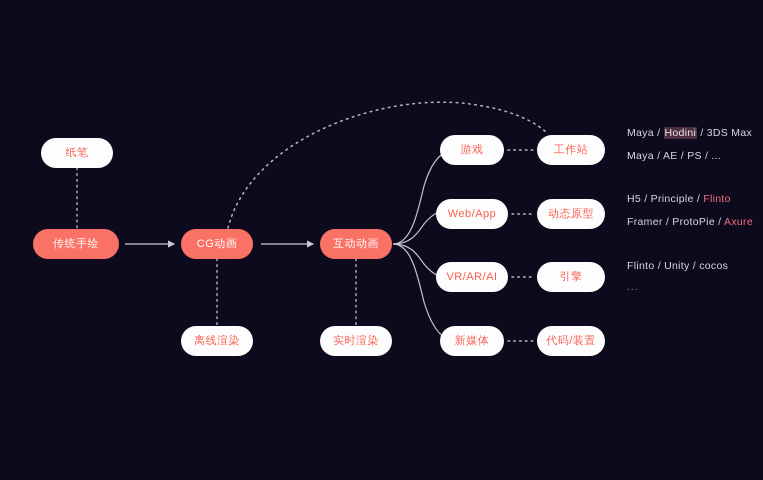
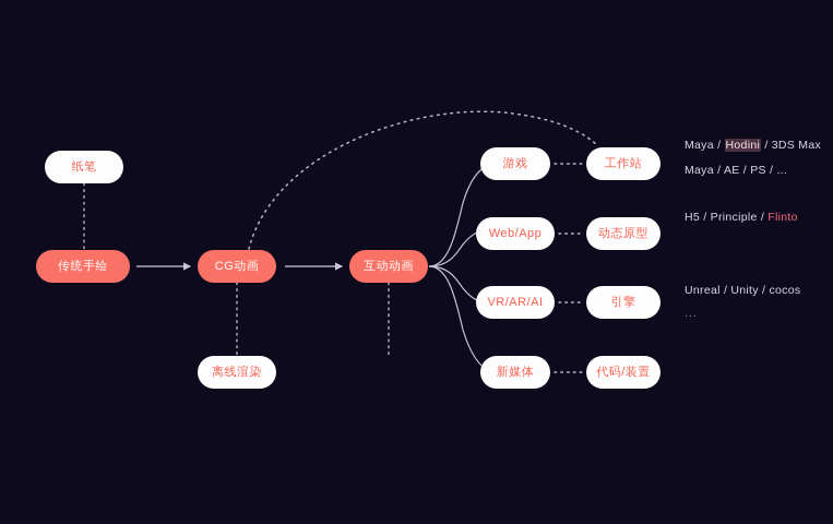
  纸笔
  传统手绘
  CG动画
  离线渲染
  互动动画
- 实时渲染
  游戏
  Web/App
  VR/AR/AI
  新媒体
  工作站
  动态原型
  引擎
  代码/装置
  Maya / Hodini / 3DS Max
  Maya / AE / PS / ...
  H5 / Principle / Flinto
- Framer / ProtoPie / Axure
- Flinto / Unity / cocos
+ Unreal / Unity / cocos
  ...
